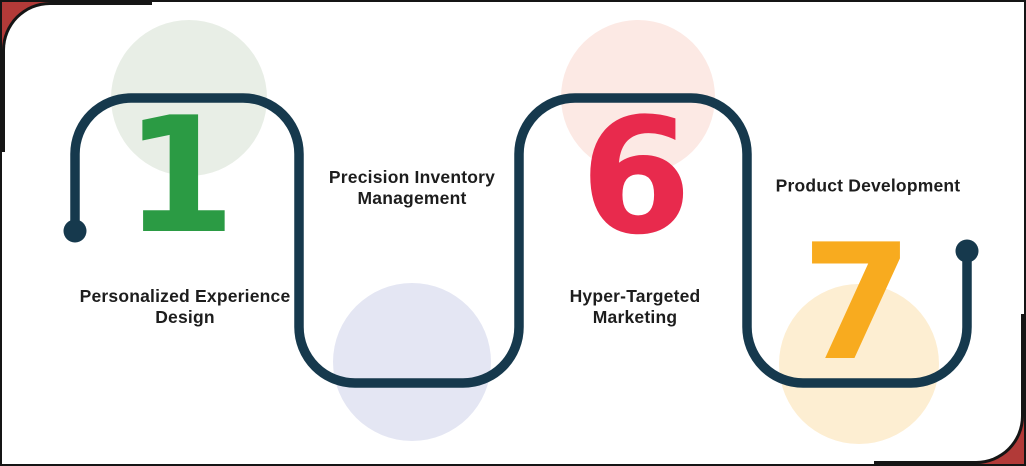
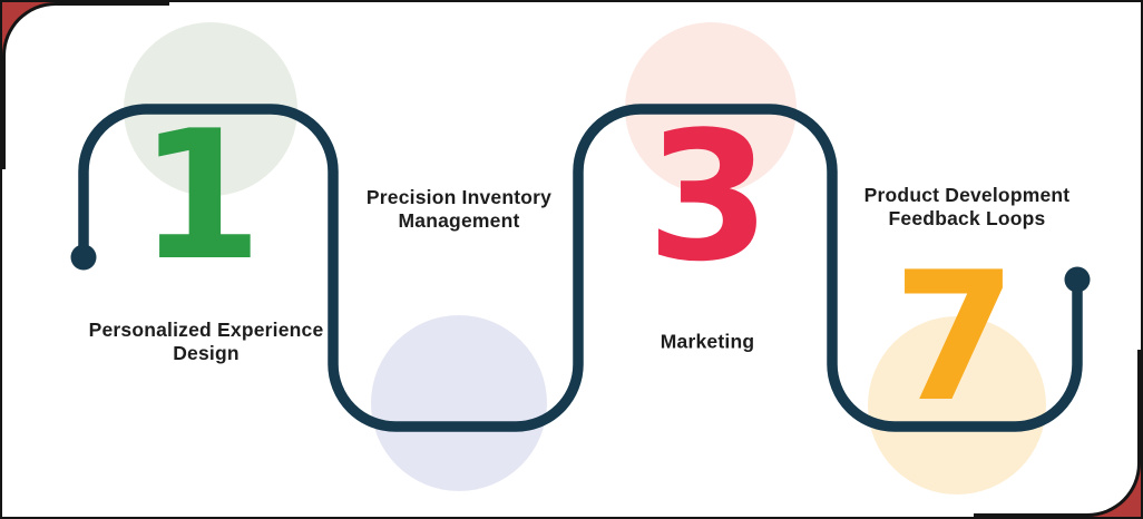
  1
- 6
+ 3
  7
  Personalized Experience
  Design
  Precision Inventory
  Management
- Hyper-Targeted
  Marketing
  Product Development
+ Feedback Loops
